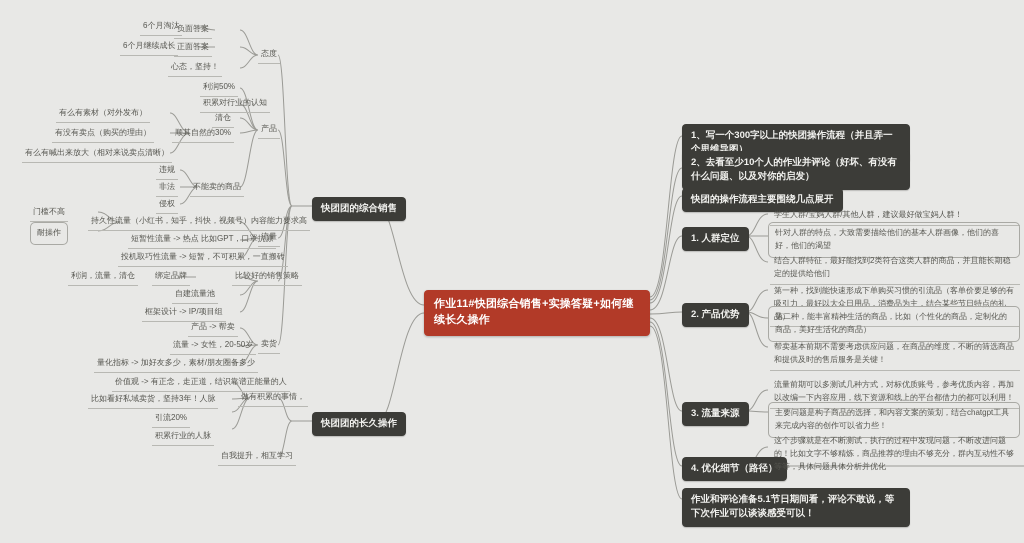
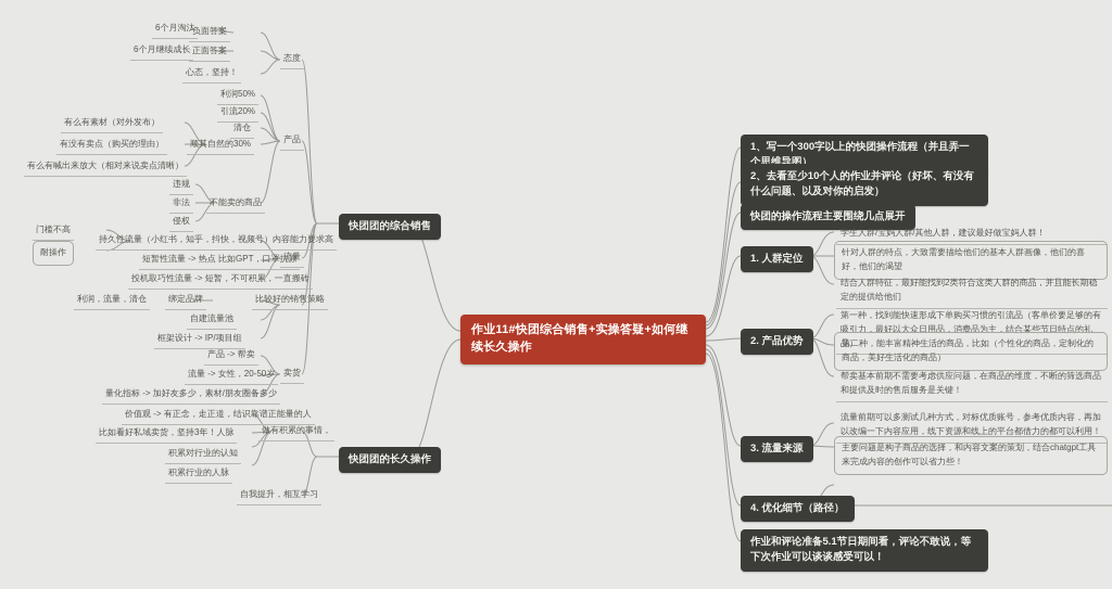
  作业11#快团综合销售+实操答疑+如何继续长久操作
  快团团的综合销售
  态度
  负面答案
  正面答案
  心态，坚持！
  6个月淘汰
  6个月继续成长
  产品
  利润50%
- 积累对行业的认知
+ 引流20%
  清仓
  顺其自然的30%
  不能卖的商品
  有么有素材（对外发布）
  有没有卖点（购买的理由）
  有么有喊出来放大（相对来说卖点清晰）
  违规
  非法
  侵权
  流量
  持久性流量（小红书，知乎，抖快，视频号）内容能力要求高
  短暂性流量 -> 热点 比如GPT，口罩抗原
  投机取巧性流量 -> 短暂，不可积累，一直搬砖
  门槛不高
  耐操作
  比较好的销售策略
  绑定品牌
  利润，流量，清仓
  自建流量池
  框架设计 -> IP/项目组
  卖货
  产品 -> 帮卖
  流量 -> 女性，20-50岁
  量化指标 -> 加好友多少，素材/朋友圈备多少
  快团团的长久操作
  做有积累的事情，
  价值观 -> 有正念，走正道，结识靠谱正能量的人
  比如看好私域卖货，坚持3年！人脉
- 引流20%
+ 积累对行业的认知
  积累行业的人脉
  自我提升，相互学习
  1、写一个300字以上的快团操作流程（并且弄一个思维导图）
  2、去看至少10个人的作业并评论（好坏、有没有什么问题、以及对你的启发）
  快团的操作流程主要围绕几点展开
  1. 人群定位
  学生人群/宝妈人群/其他人群，建议最好做宝妈人群！
  针对人群的特点，大致需要描绘他们的基本人群画像，他们的喜好，他们的渴望
  结合人群特征，最好能找到2类符合这类人群的商品，并且能长期稳定的提供给他们
  2. 产品优势
  第一种，找到能快速形成下单购买习惯的引流品（客单价要足够的有吸引力，最好以大众日用品，消费品为主，结合某些节日特点的礼品）
  第二种，能丰富精神生活的商品，比如（个性化的商品，定制化的商品，美好生活化的商品）
  帮卖基本前期不需要考虑供应问题，在商品的维度，不断的筛选商品和提供及时的售后服务是关键！
  3. 流量来源
  流量前期可以多测试几种方式，对标优质账号，参考优质内容，再加以改编一下内容应用，线下资源和线上的平台都借力的都可以利用！
  主要问题是构子商品的选择，和内容文案的策划，结合chatgpt工具来完成内容的创作可以省力些！
  4. 优化细节（路径）
- 这个步骤就是在不断测试，执行的过程中发现问题，不断改进问题的！比如文字不够精炼，商品推荐的理由不够充分，群内互动性不够等等，具体问题具体分析并优化
  作业和评论准备5.1节日期间看，评论不敢说，等下次作业可以谈谈感受可以！
